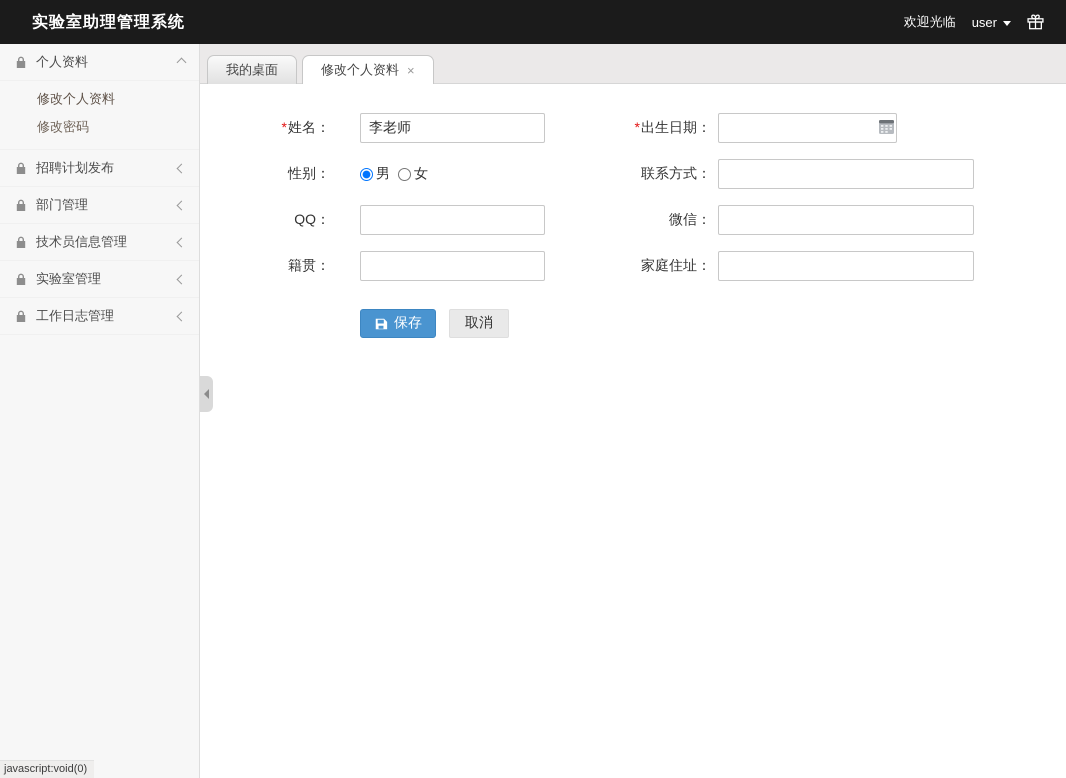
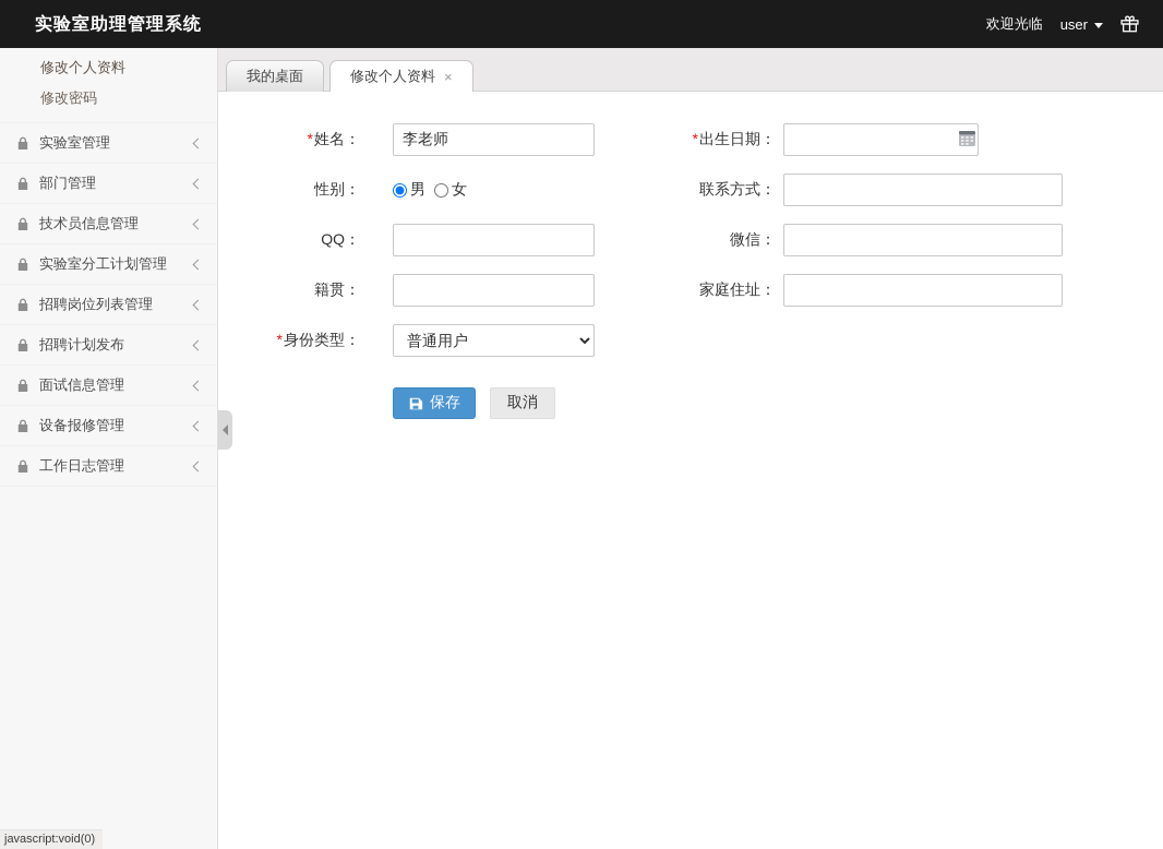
  实验室助理管理系统
  欢迎光临
  user
- 个人资料
  修改个人资料
  修改密码
- 招聘计划发布
+ 实验室管理
  部门管理
  技术员信息管理
+ 实验室分工计划管理
+ 招聘岗位列表管理
- 实验室管理
+ 招聘计划发布
+ 面试信息管理
+ 设备报修管理
  工作日志管理
  javascript:void(0)
  我的桌面
  修改个人资料
  ×
  *姓名：
  李老师
  *出生日期：
  性别：
  男
  女
  联系方式：
  QQ：
  微信：
  籍贯：
  家庭住址：
+ *身份类型：
+ 普通用户
  保存
  取消
